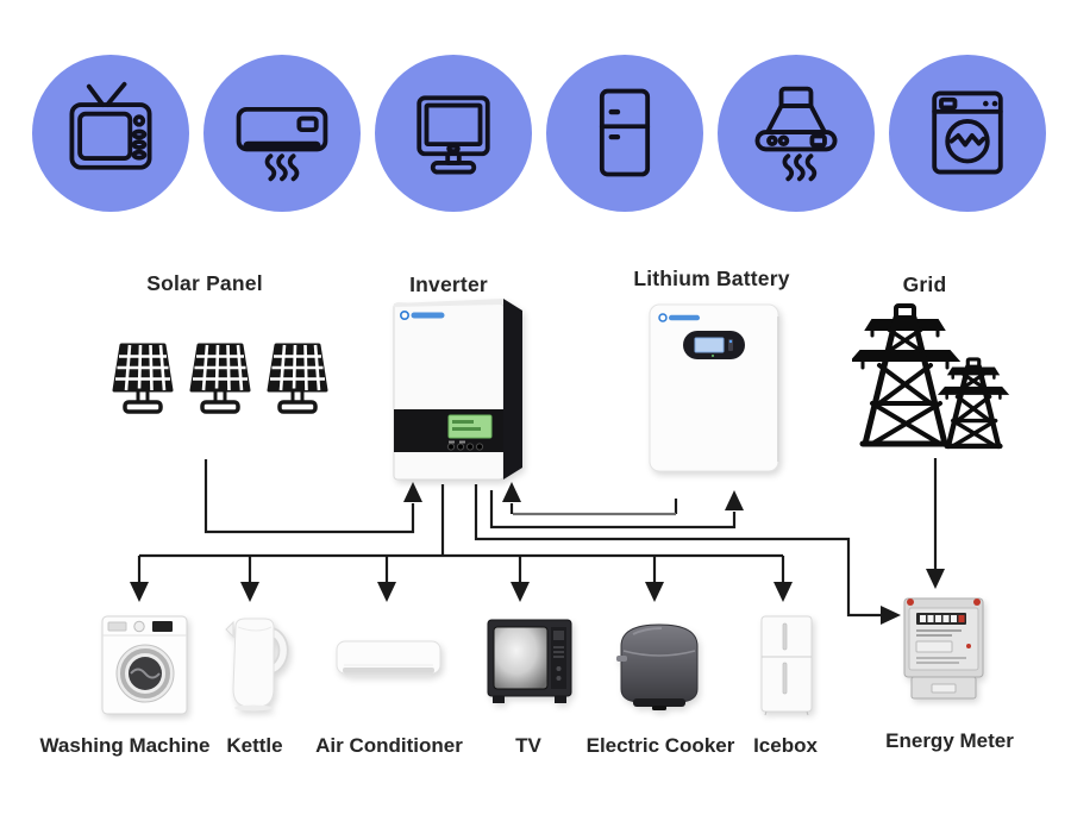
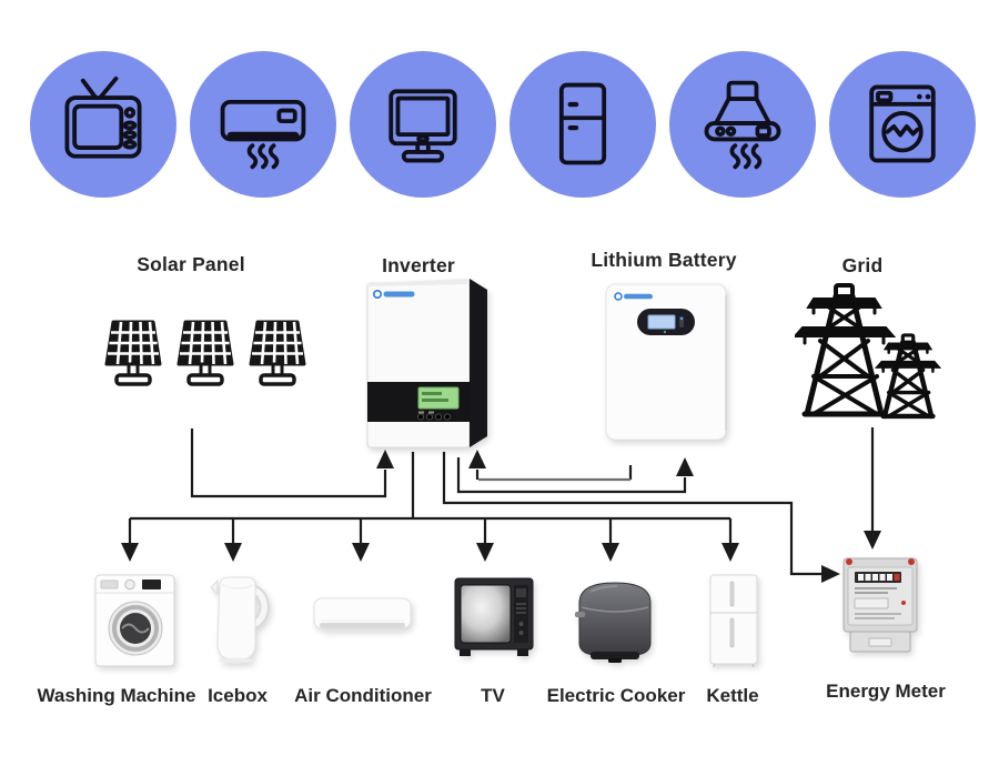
  Solar Panel
  Inverter
  Lithium Battery
  Grid
  Washing Machine
- Kettle
+ Icebox
  Air Conditioner
  TV
  Electric Cooker
- Icebox
+ Kettle
  Energy Meter
